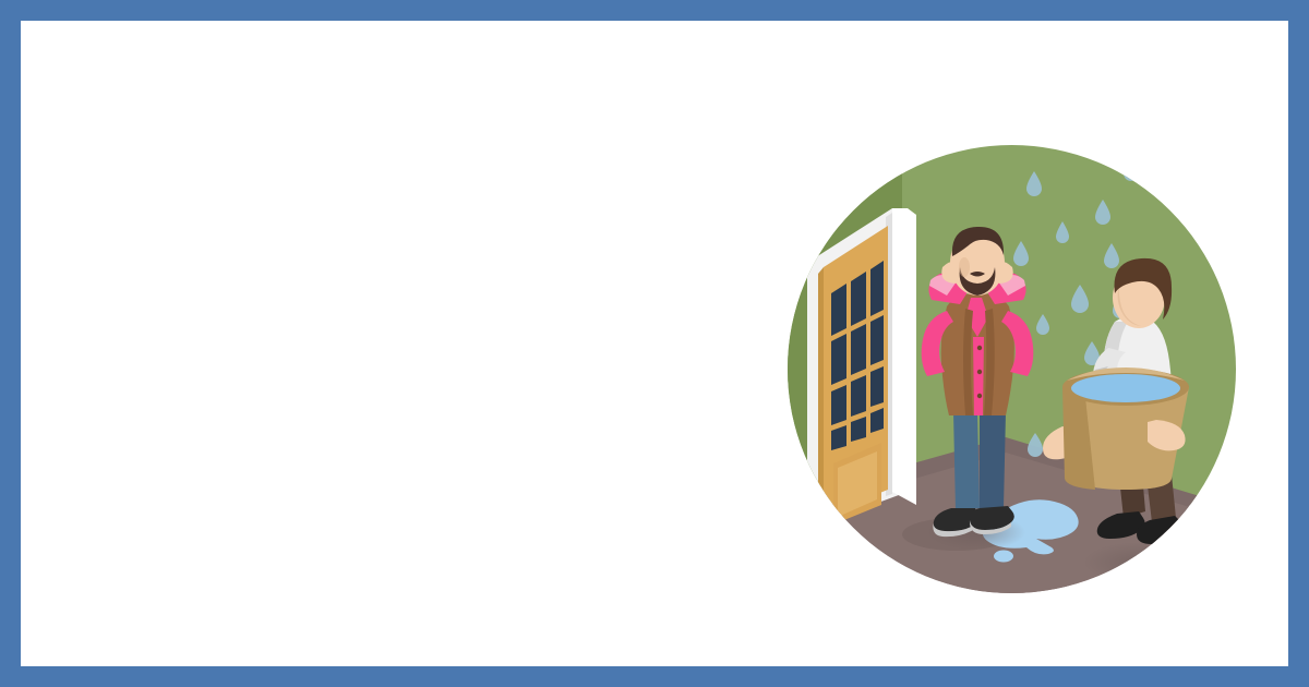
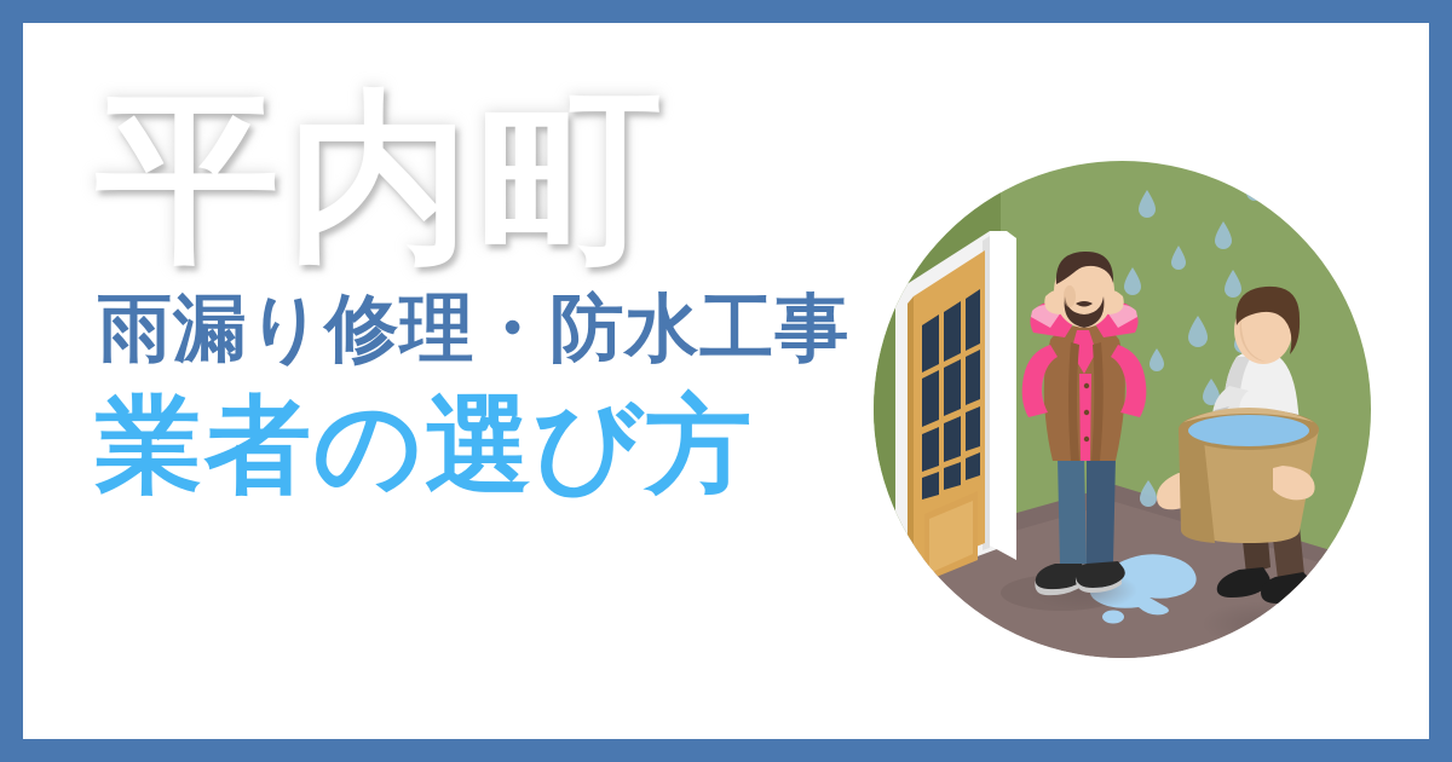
+ 平内町
+ 雨漏り修理・防水工事
+ 業者の選び方
